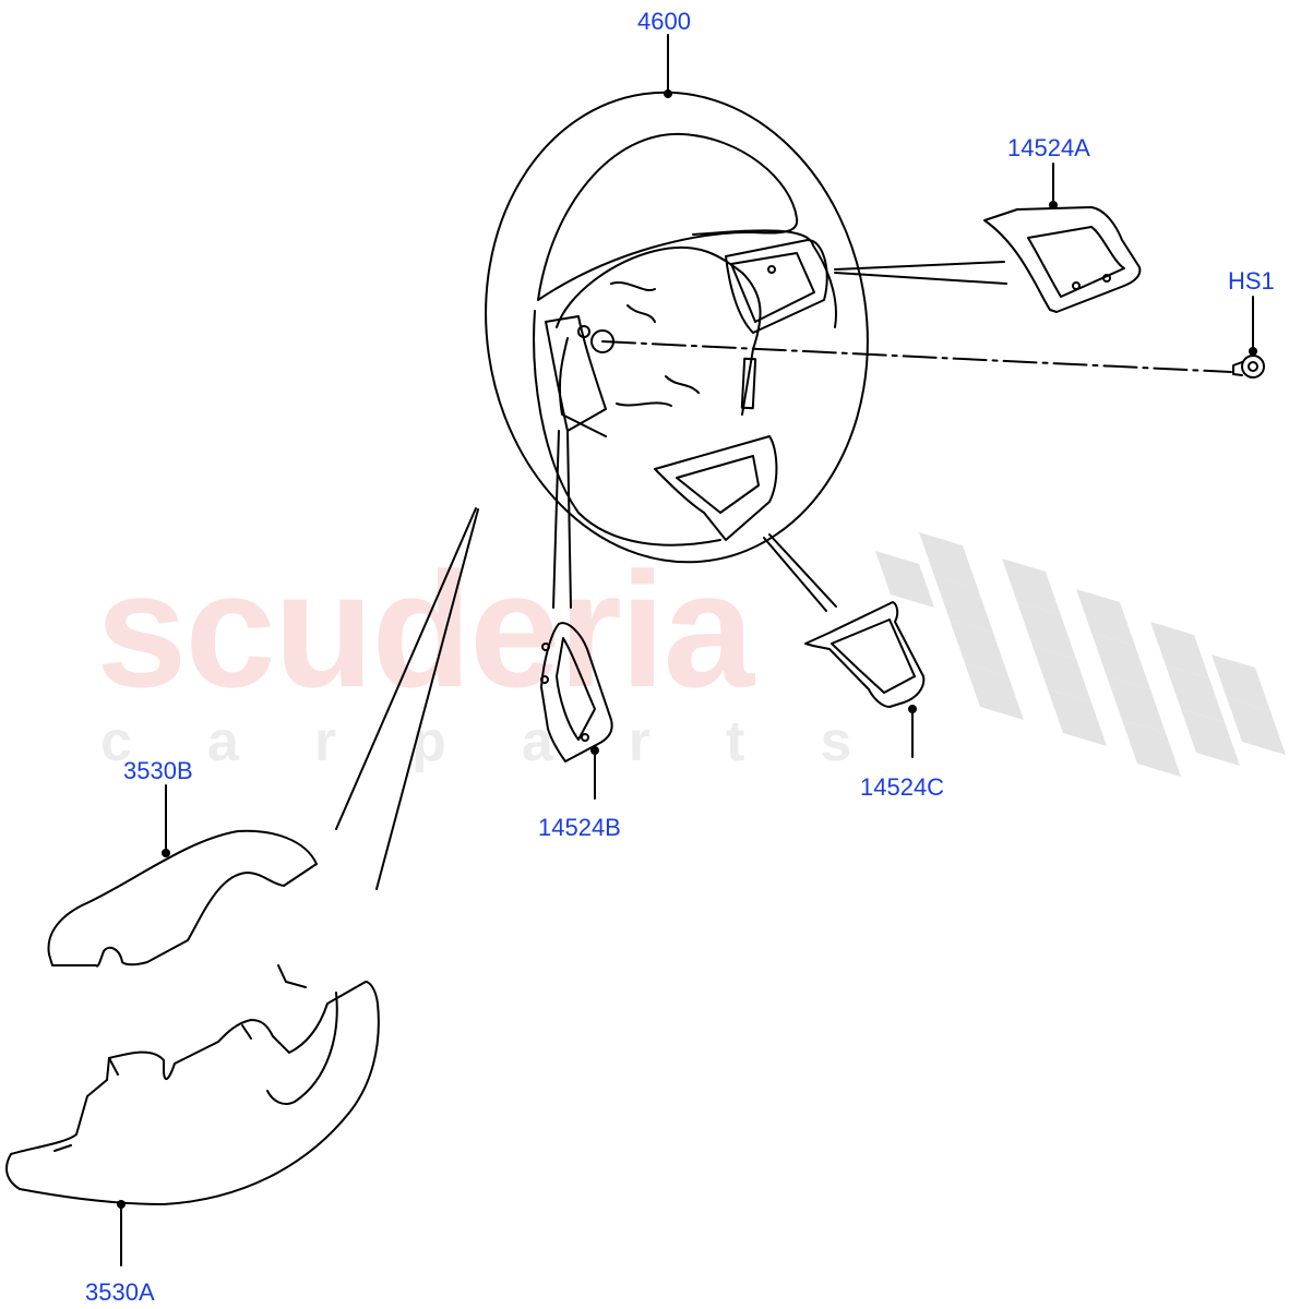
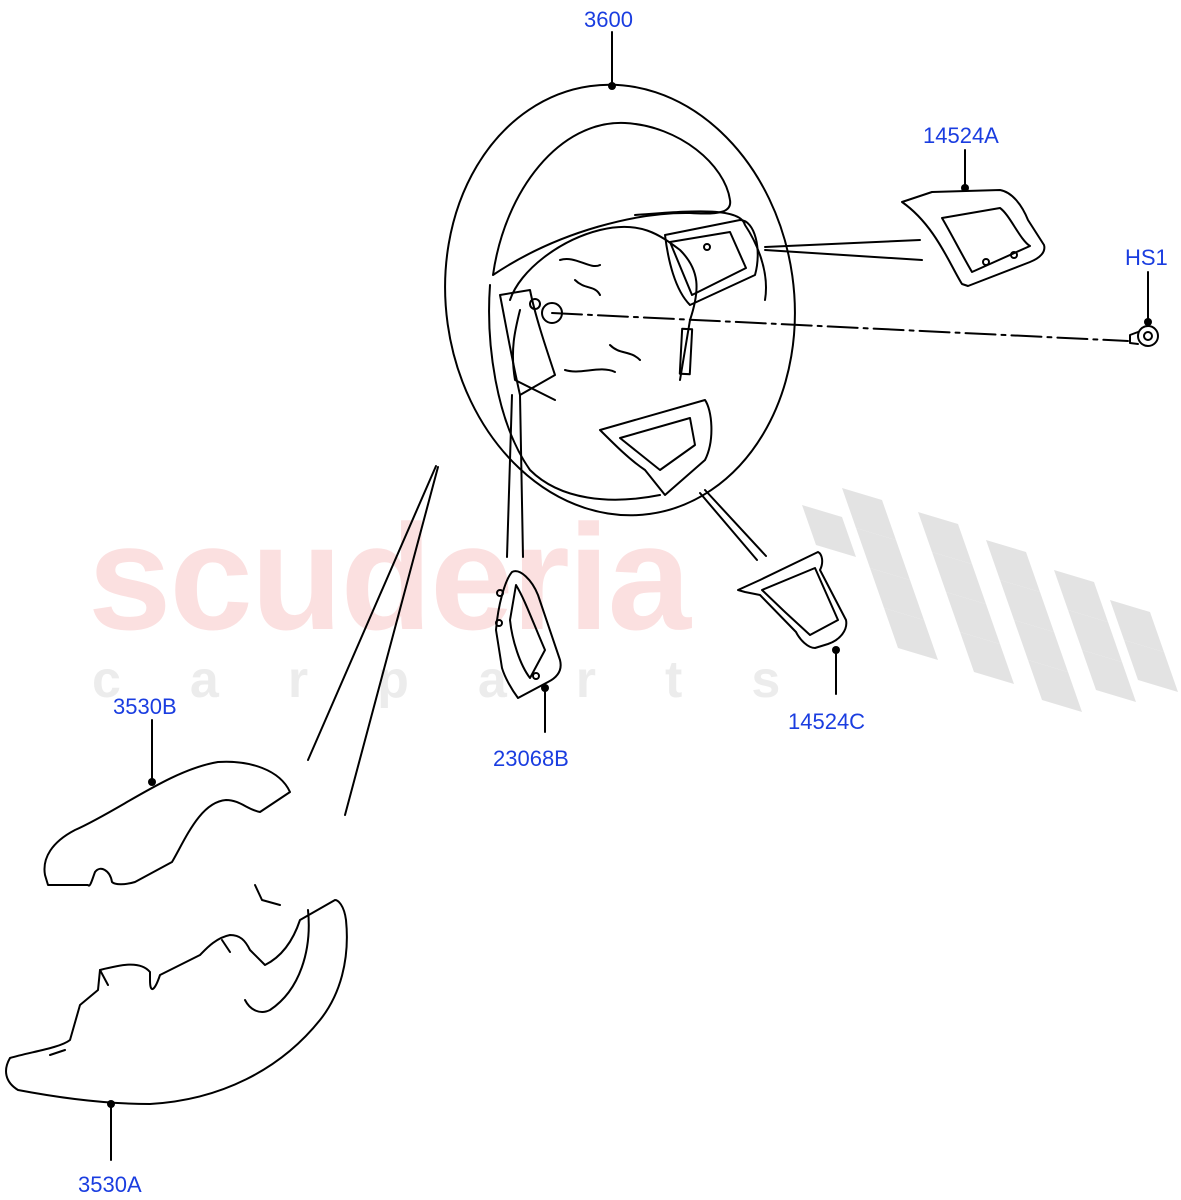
  scuderia
  carparts
- 4600
+ 3600
  14524A
  HS1
- 14524B
+ 23068B
  14524C
  3530B
  3530A
